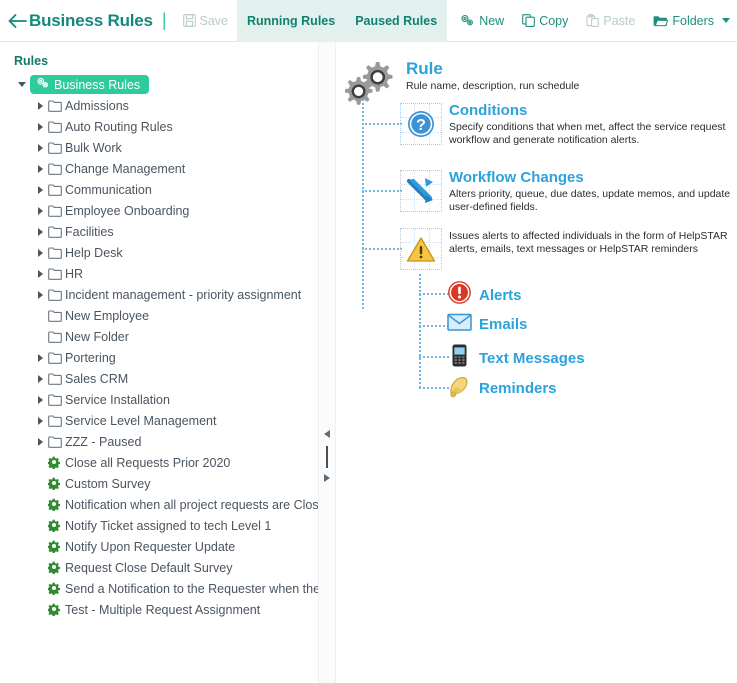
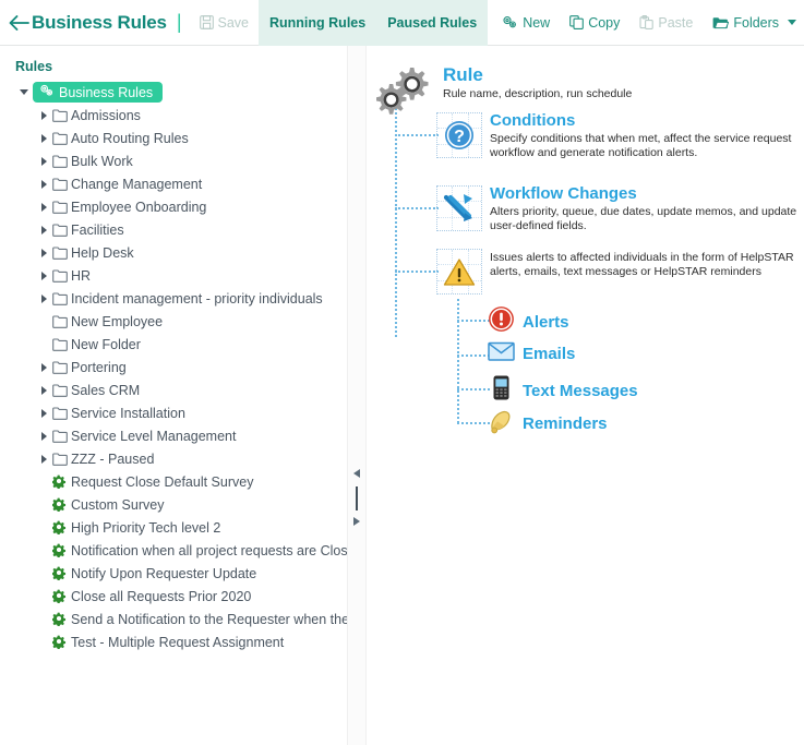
  Business Rules
  |
  Save
  Running Rules
  Paused Rules
  New
  Copy
  Paste
  Folders
  Rules
  Business Rules
  Admissions
  Auto Routing Rules
  Bulk Work
  Change Management
- Communication
  Employee Onboarding
  Facilities
  Help Desk
  HR
- Incident management - priority assignment
+ Incident management - priority individuals
  New Employee
  New Folder
  Portering
  Sales CRM
  Service Installation
  Service Level Management
  ZZZ - Paused
- Close all Requests Prior 2020
+ Request Close Default Survey
  Custom Survey
+ High Priority Tech level 2
  Notification when all project requests are Clos
- Notify Ticket assigned to tech Level 1
  Notify Upon Requester Update
- Request Close Default Survey
+ Close all Requests Prior 2020
  Send a Notification to the Requester when the
  Test - Multiple Request Assignment
  Rule
  Rule name, description, run schedule
  ?
  Conditions
  Specify conditions that when met, affect the service request workflow and generate notification alerts.
  Workflow Changes
  Alters priority, queue, due dates, update memos, and update user-defined fields.
  Issues alerts to affected individuals in the form of HelpSTAR alerts, emails, text messages or HelpSTAR reminders
  Alerts
  Emails
  Text Messages
  Reminders
